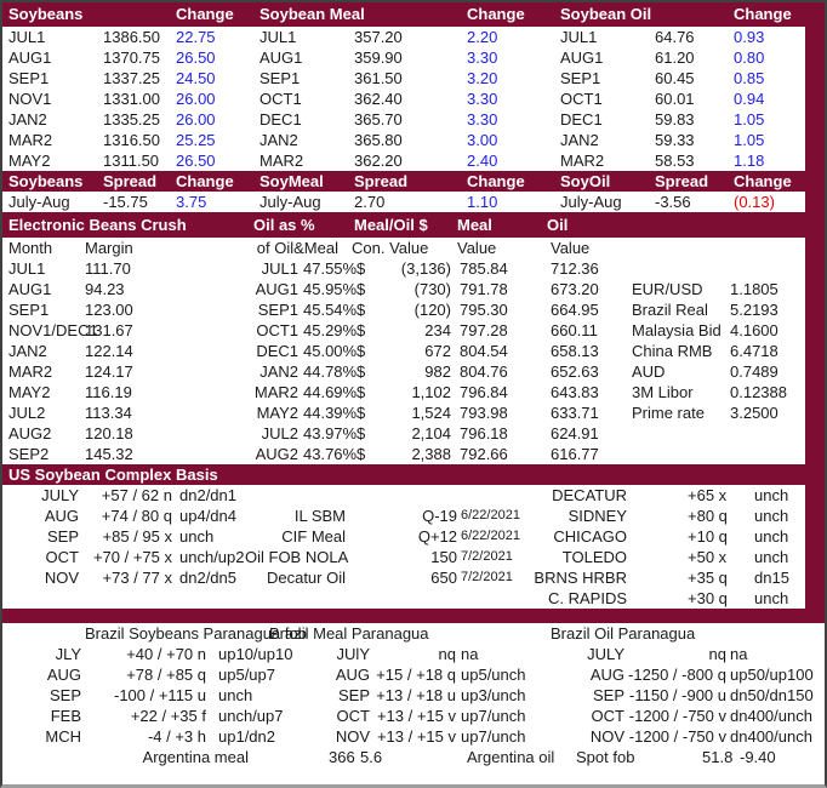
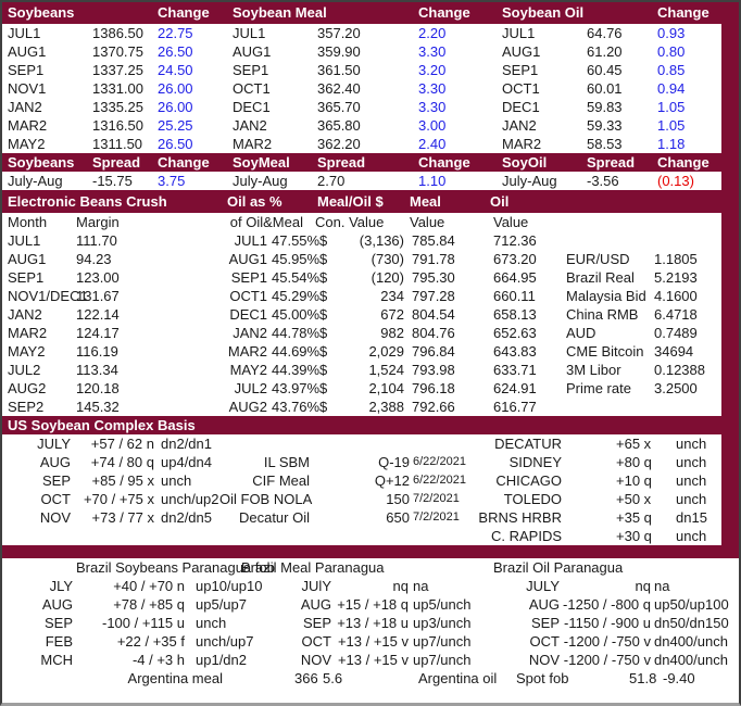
  Soybeans
  Change
  JUL1
  1386.50
  22.75
  AUG1
  1370.75
  26.50
  SEP1
  1337.25
  24.50
  NOV1
  1331.00
  26.00
  JAN2
  1335.25
  26.00
  MAR2
  1316.50
  25.25
  MAY2
  1311.50
  26.50
  Soybean Meal
  Change
  JUL1
  357.20
  2.20
  AUG1
  359.90
  3.30
  SEP1
  361.50
  3.20
  OCT1
  362.40
  3.30
  DEC1
  365.70
  3.30
  JAN2
  365.80
  3.00
  MAR2
  362.20
  2.40
  Soybean Oil
  Change
  JUL1
  64.76
  0.93
  AUG1
  61.20
  0.80
  SEP1
  60.45
  0.85
  OCT1
  60.01
  0.94
  DEC1
  59.83
  1.05
  JAN2
  59.33
  1.05
  MAR2
  58.53
  1.18
  Soybeans
  Spread
  Change
  July-Aug
  -15.75
  3.75
  SoyMeal
  Spread
  Change
  July-Aug
  2.70
  1.10
  SoyOil
  Spread
  Change
  July-Aug
  -3.56
  (0.13)
  Electronic Beans Crush
  Oil as %
  Meal/Oil $
  Meal
  Oil
  Month
  Margin
  of Oil&Meal
  Con. Value
  Value
  Value
  JUL1
  111.70
  JUL1
  47.55%
  $
  (3,136)
  785.84
  712.36
  AUG1
  94.23
  AUG1
  45.95%
  $
  (730)
  791.78
  673.20
  SEP1
  123.00
  SEP1
  45.54%
  $
  (120)
  795.30
  664.95
  NOV1/DEC
  131.67
  OCT1
  45.29%
  $
  234
  797.28
  660.11
  JAN2
  122.14
  DEC1
  45.00%
  $
  672
  804.54
  658.13
  MAR2
  124.17
  JAN2
  44.78%
  $
  982
  804.76
  652.63
  MAY2
  116.19
  MAR2
  44.69%
  $
- 1,102
+ 2,029
  796.84
  643.83
  JUL2
  113.34
  MAY2
  44.39%
  $
  1,524
  793.98
  633.71
  AUG2
  120.18
  JUL2
  43.97%
  $
  2,104
  796.18
  624.91
  SEP2
  145.32
  AUG2
  43.76%
  $
  2,388
  792.66
  616.77
  EUR/USD
  1.1805
  Brazil Real
  5.2193
  Malaysia Bid
  4.1600
  China RMB
  6.4718
  AUD
  0.7489
+ CME Bitcoin
+ 34694
  3M Libor
  0.12388
  Prime rate
  3.2500
  US Soybean Complex Basis
  JULY
  +57 / 62 n
  dn2/dn1
  DECATUR
  +65 x
  unch
  AUG
  +74 / 80 q
  up4/dn4
  IL SBM
  Q-19
  6/22/2021
  SIDNEY
  +80 q
  unch
  SEP
  +85 / 95 x
  unch
  CIF Meal
  Q+12
  6/22/2021
  CHICAGO
  +10 q
  unch
  OCT
  +70 / +75 x
  unch/up2
  Oil FOB NOLA
  150
  7/2/2021
  TOLEDO
  +50 x
  unch
  NOV
  +73 / 77 x
  dn2/dn5
  Decatur Oil
  650
  7/2/2021
  BRNS HRBR
  +35 q
  dn15
  C. RAPIDS
  +30 q
  unch
  Brazil Soybeans Paranagua fob
  Brazil Meal Paranagua
  Brazil Oil Paranagua
  JLY
  +40 / +70 n
  up10/up10
  AUG
  +78 / +85 q
  up5/up7
  SEP
  -100 / +115 u
  unch
  FEB
  +22 / +35 f
  unch/up7
  MCH
  -4 / +3 h
  up1/dn2
  JUlY
  nq
  na
  AUG
  +15 / +18 q
  up5/unch
  SEP
  +13 / +18 u
  up3/unch
  OCT
  +13 / +15 v
  up7/unch
  NOV
  +13 / +15 v
  up7/unch
  JULY
  nq
  na
  AUG
  -1250 / -800 q
  up50/up100
  SEP
  -1150 / -900 u
  dn50/dn150
  OCT
  -1200 / -750 v
  dn400/unch
  NOV
  -1200 / -750 v
  dn400/unch
  Argentina meal
  366
  5.6
  Argentina oil
  Spot fob
  51.8
  -9.40
